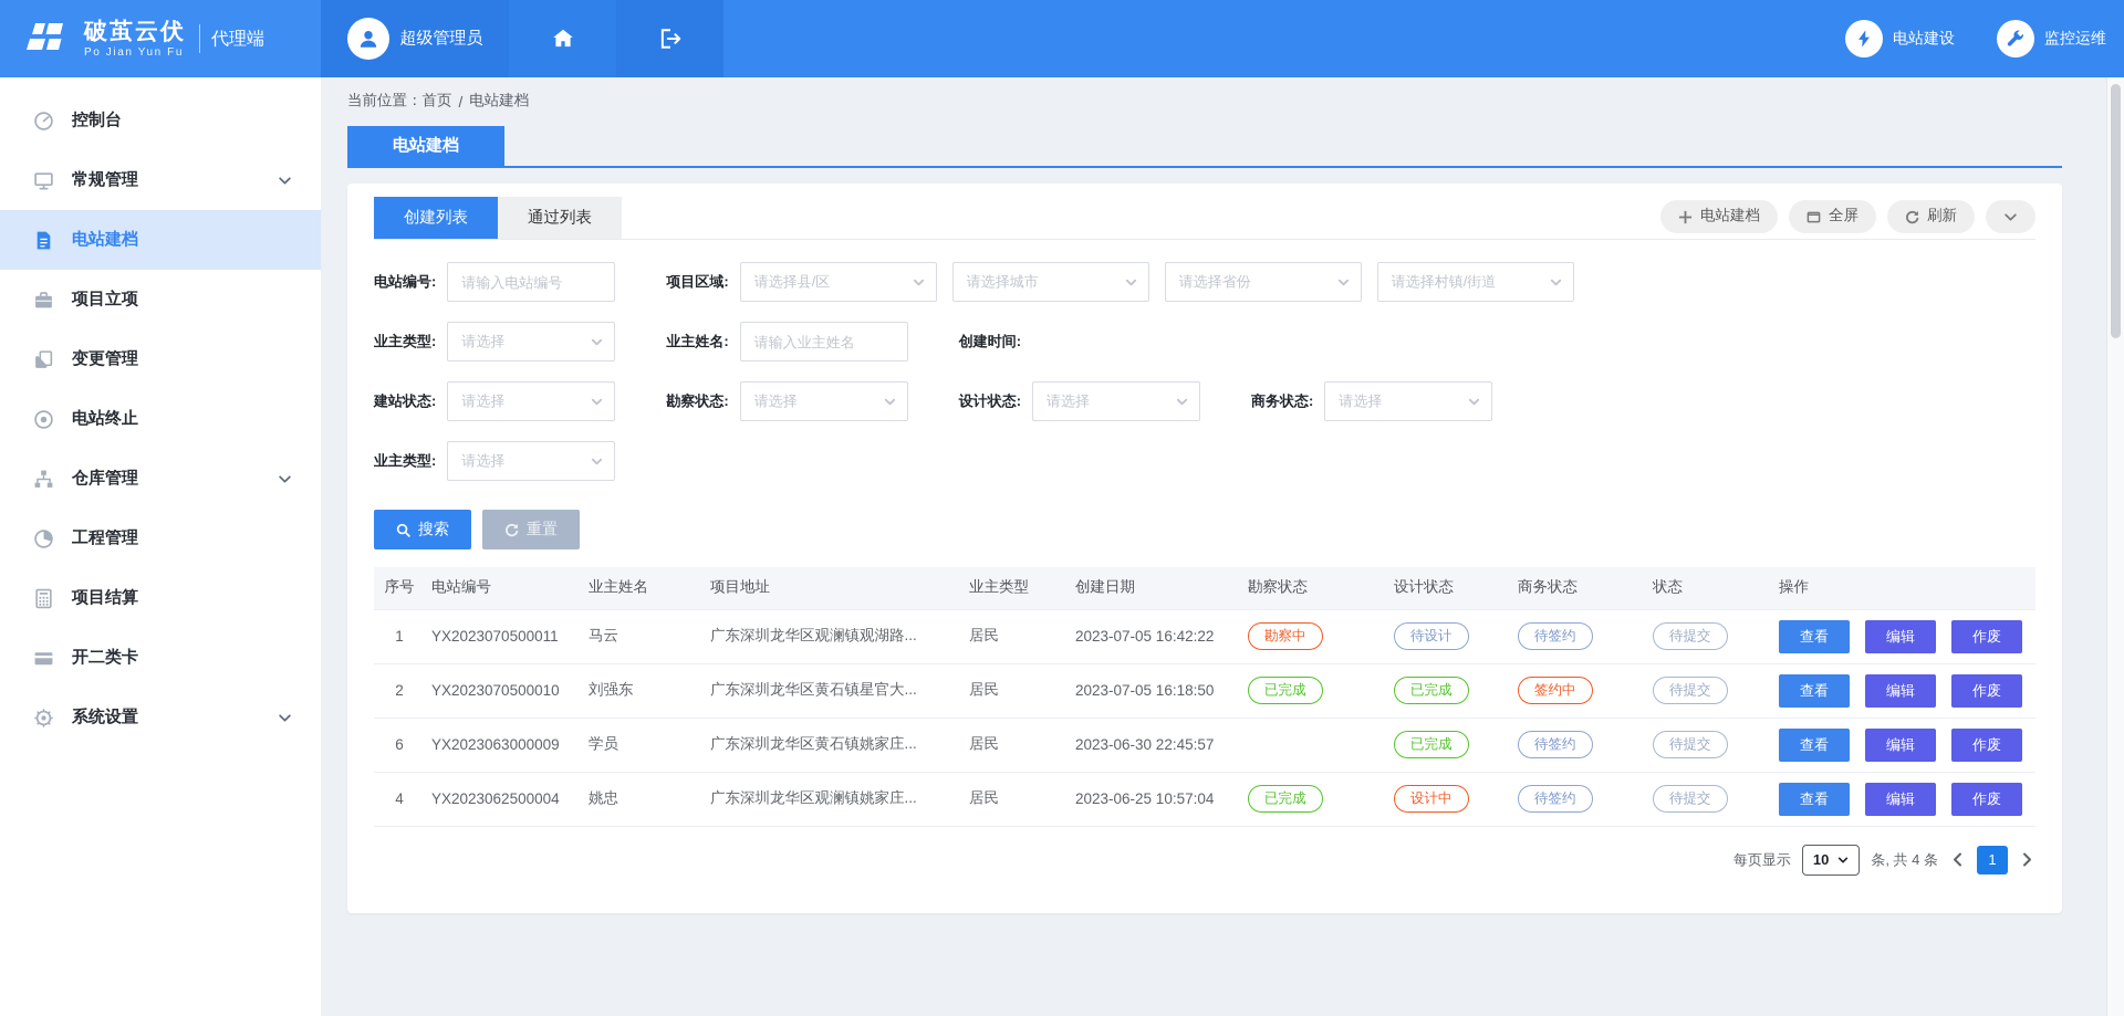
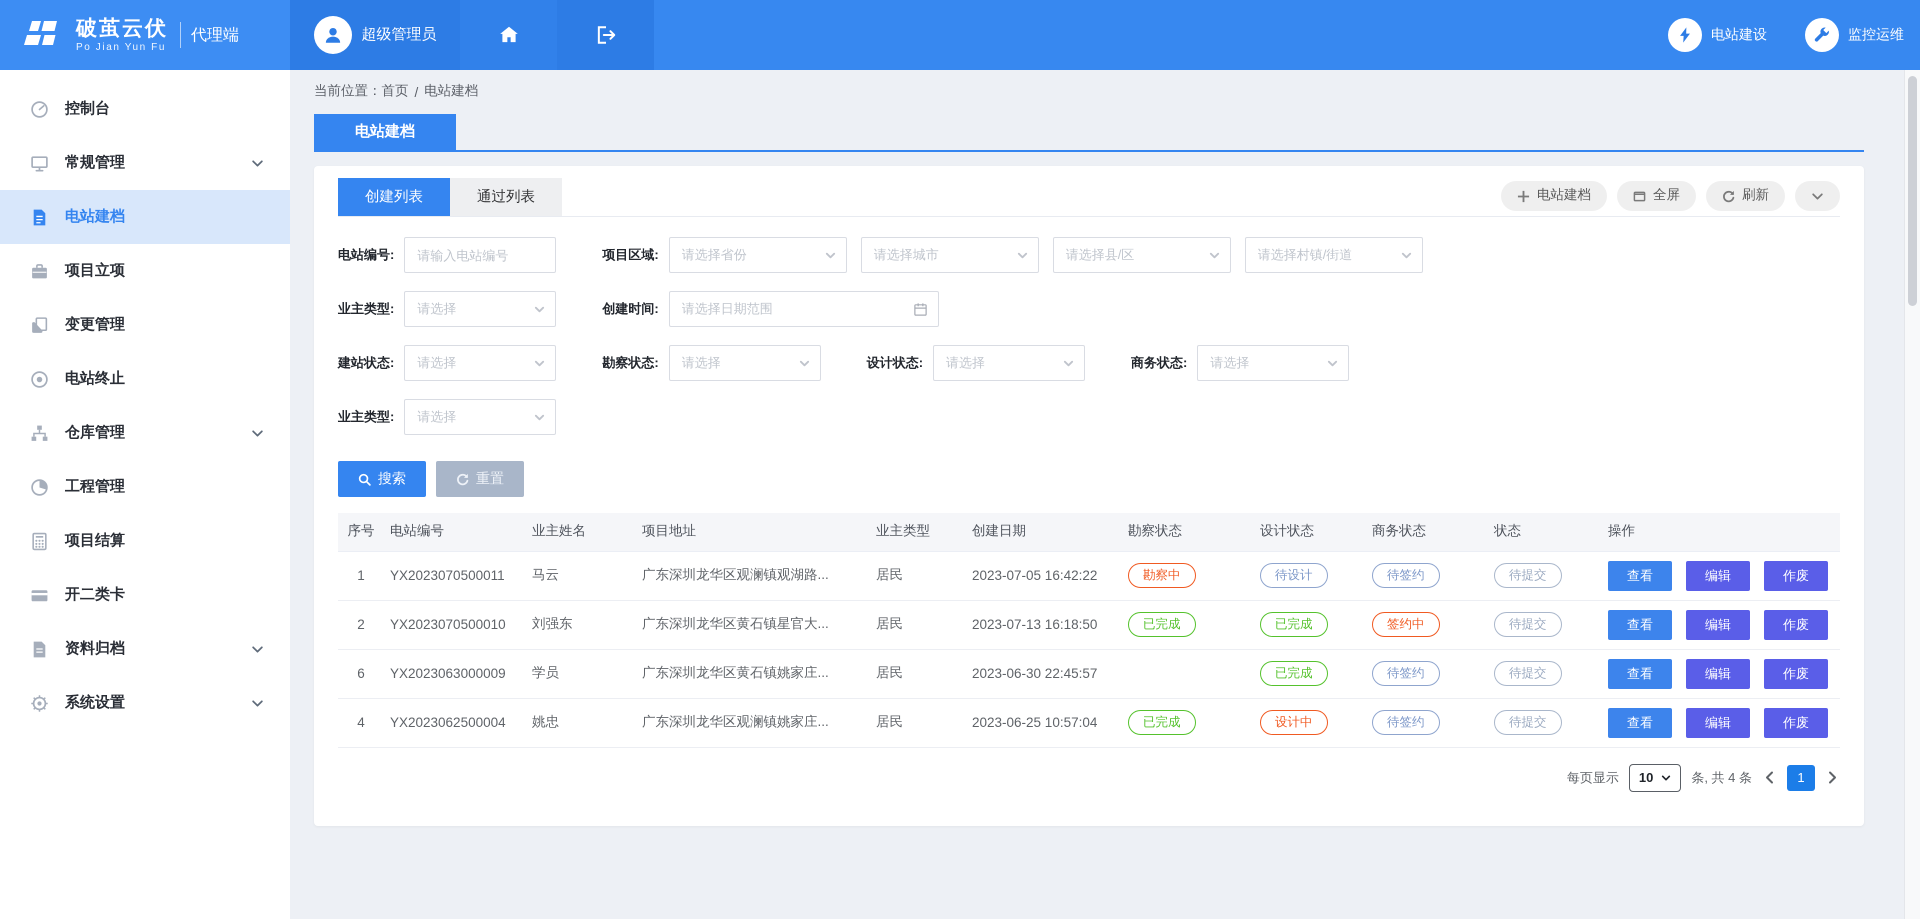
  破茧云伏
  Po Jian Yun Fu
  代理端
  超级管理员
  电站建设
  监控运维
  控制台
  常规管理
  电站建档
  项目立项
  变更管理
  电站终止
  仓库管理
  工程管理
  项目结算
  开二类卡
+ 资料归档
  系统设置
  当前位置：
  首页
  /
  电站建档
  电站建档
  创建列表
  通过列表
  电站建档
  全屏
  刷新
  电站编号:
  请输入电站编号
  项目区域:
- 请选择县/区
+ 请选择省份
  请选择城市
- 请选择省份
+ 请选择县/区
  请选择村镇/街道
  业主类型:
  请选择
- 业主姓名:
- 请输入业主姓名
  创建时间:
+ 请选择日期范围
  建站状态:
  请选择
  勘察状态:
  请选择
  设计状态:
  请选择
  商务状态:
  请选择
  业主类型:
  请选择
  搜索
  重置
  序号	电站编号	业主姓名	项目地址	业主类型	创建日期	勘察状态	设计状态	商务状态	状态	操作
  1	YX2023070500011	马云	广东深圳龙华区观澜镇观湖路...	居民	2023-07-05 16:42:22	勘察中	待设计	待签约	待提交	查看 编辑 作废
- 2	YX2023070500010	刘强东	广东深圳龙华区黄石镇星官大...	居民	2023-07-05 16:18:50	已完成	已完成	签约中	待提交	查看 编辑 作废
+ 2	YX2023070500010	刘强东	广东深圳龙华区黄石镇星官大...	居民	2023-07-13 16:18:50	已完成	已完成	签约中	待提交	查看 编辑 作废
  6	YX2023063000009	学员	广东深圳龙华区黄石镇姚家庄...	居民	2023-06-30 22:45:57		已完成	待签约	待提交	查看 编辑 作废
  4	YX2023062500004	姚忠	广东深圳龙华区观澜镇姚家庄...	居民	2023-06-25 10:57:04	已完成	设计中	待签约	待提交	查看 编辑 作废
  每页显示
  10
  条, 共 4 条
  1
